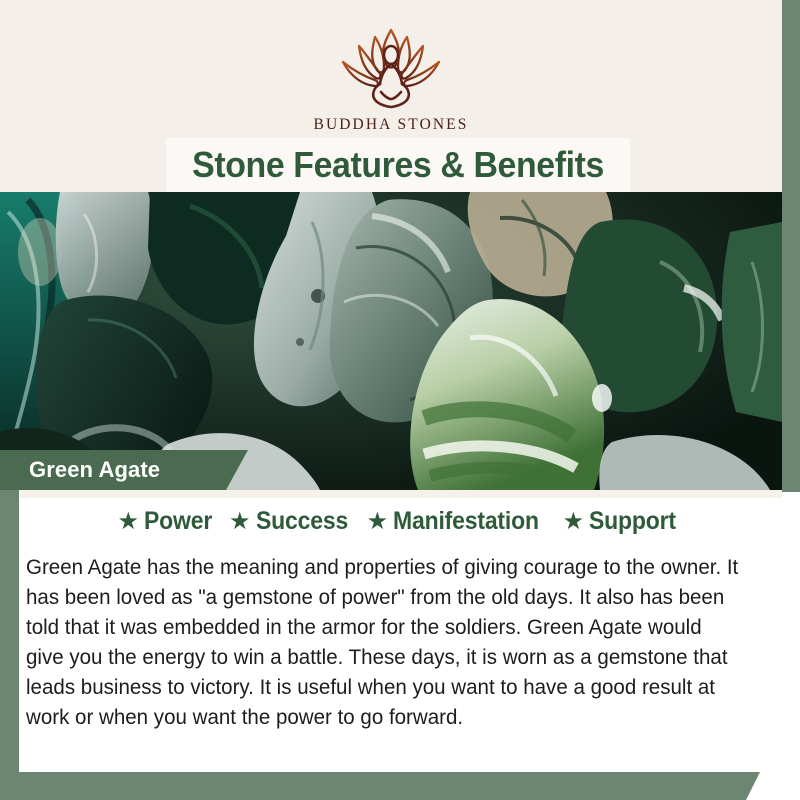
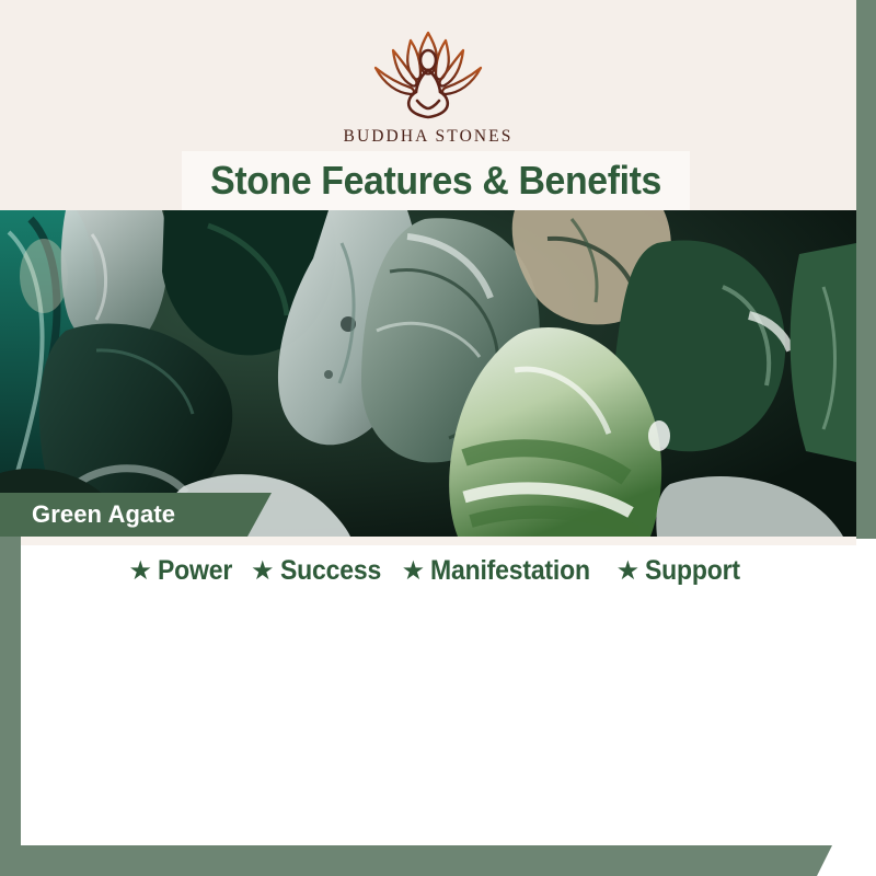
  BUDDHA STONES
  Stone Features & Benefits
  Green Agate
  ★
  Power
  ★
  Success
  ★
  Manifestation
  ★
  Support
- Green Agate has the meaning and properties of giving courage to the owner. It has been loved as "a gemstone of power" from the old days. It also has been told that it was embedded in the armor for the soldiers. Green Agate would give you the energy to win a battle. These days, it is worn as a gemstone that leads business to victory. It is useful when you want to have a good result at work or when you want the power to go forward.
